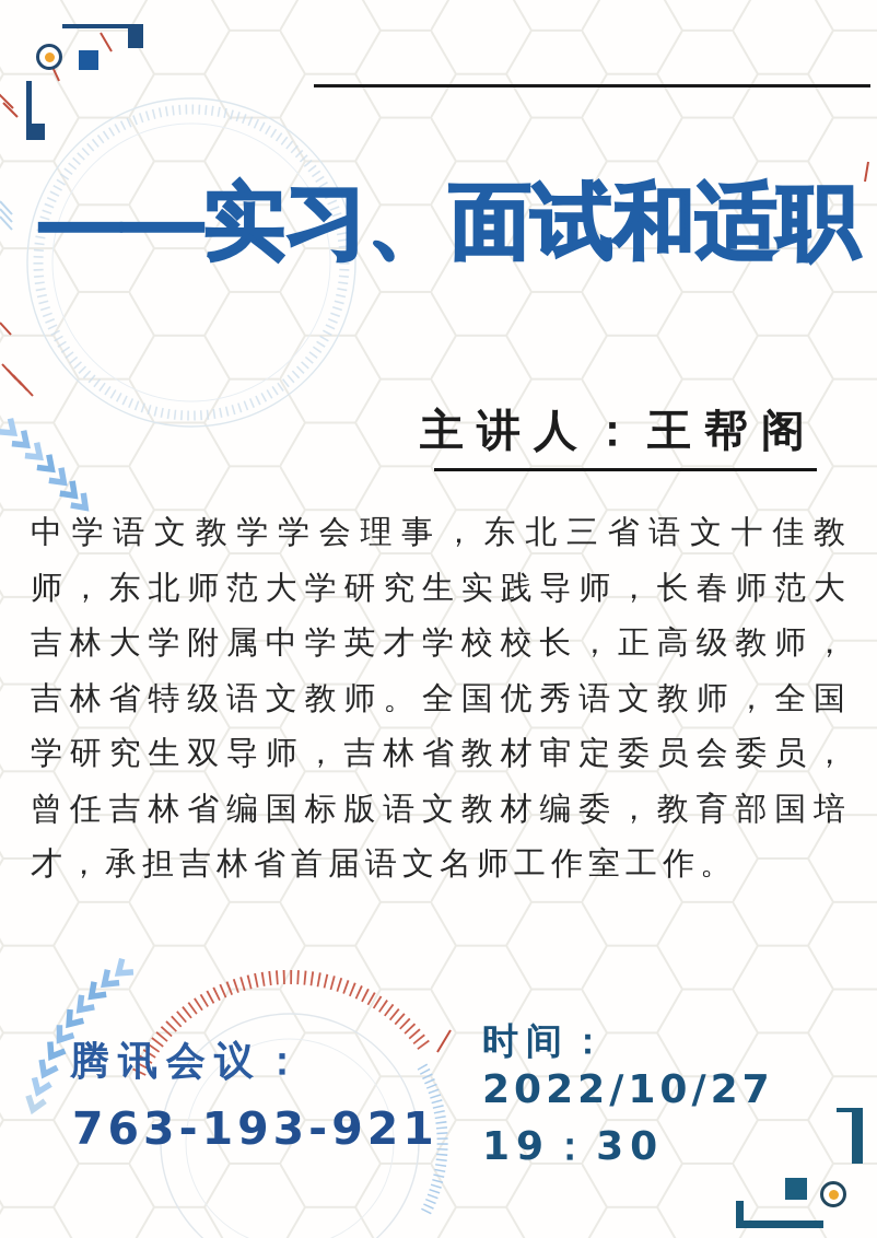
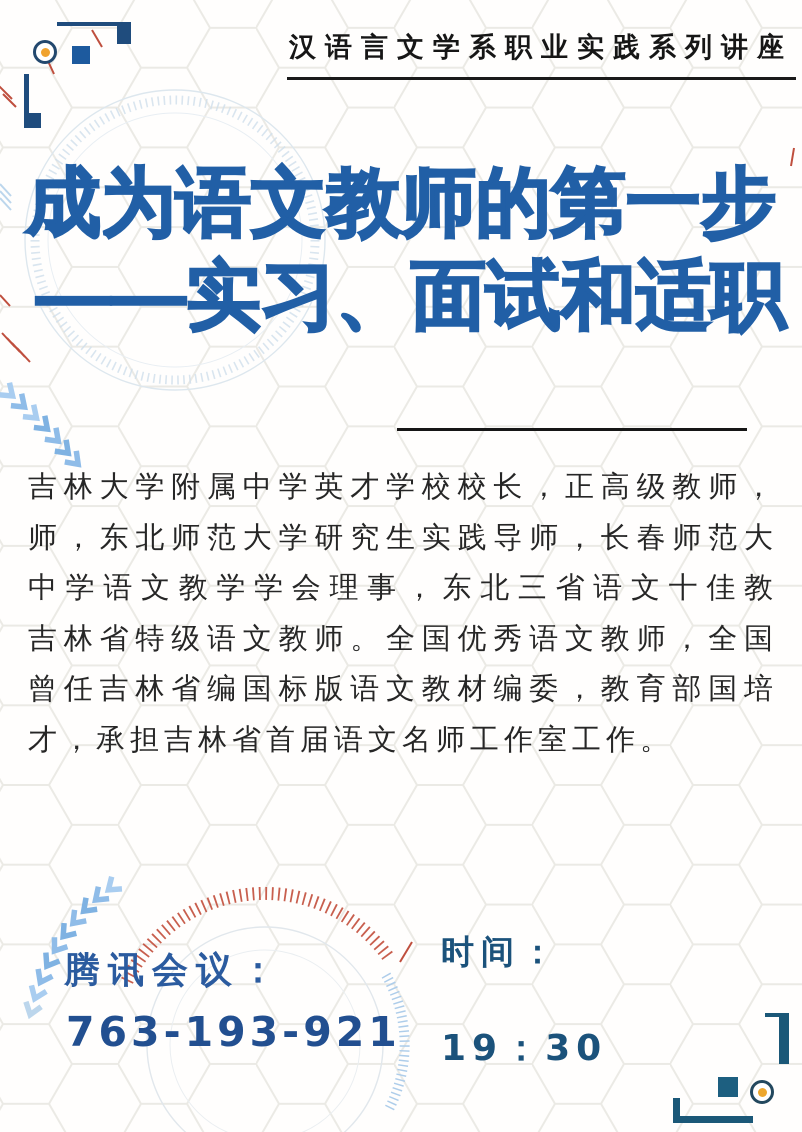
+ 汉语言文学系职业实践系列讲座
+ 成为语文教师的第一步
  ——实习、面试和适职
- 主讲人：王帮阁
- 中学语文教学学会理事，东北三省语文十佳教
+ 吉林大学附属中学英才学校校长，正高级教师，
  师，东北师范大学研究生实践导师，长春师范大
- 吉林大学附属中学英才学校校长，正高级教师，
+ 中学语文教学学会理事，东北三省语文十佳教
  吉林省特级语文教师。全国优秀语文教师，全国
- 学研究生双导师，吉林省教材审定委员会委员，
  曾任吉林省编国标版语文教材编委，教育部国培
  才，承担吉林省首届语文名师工作室工作。
  腾讯会议：
  763-193-921
  时间：
- 2022/10/27
  19：30
